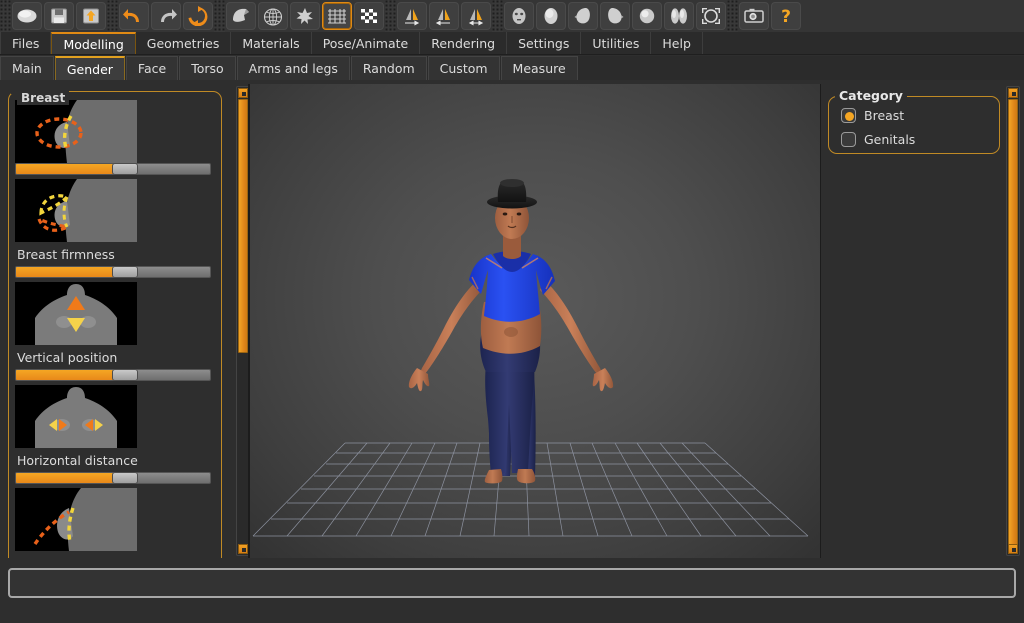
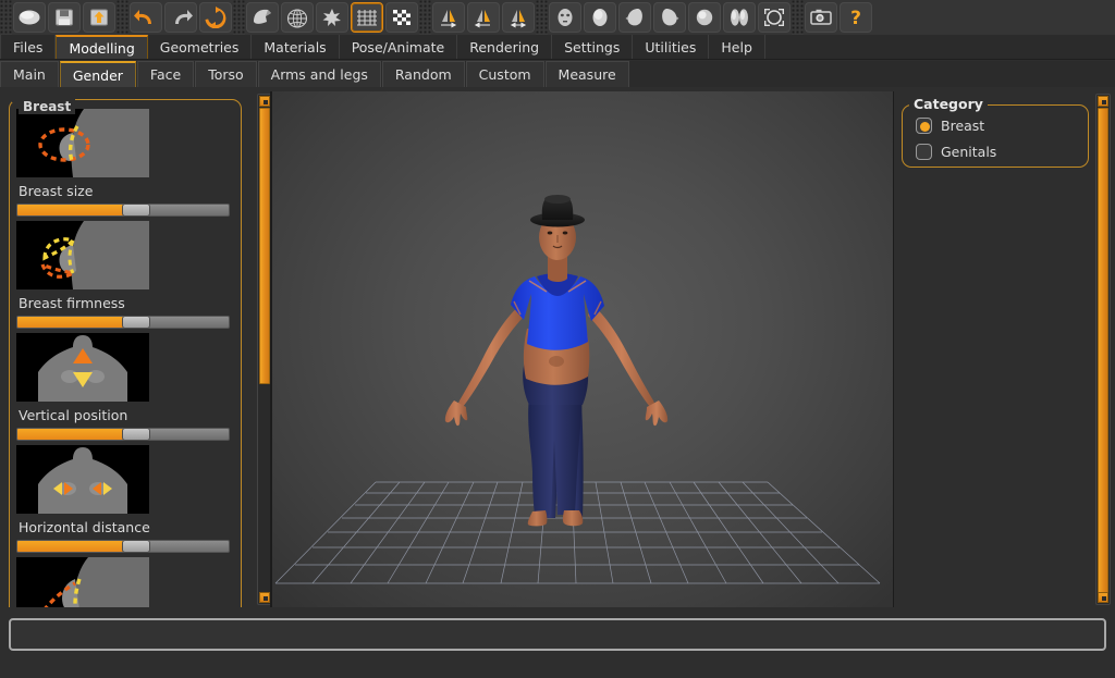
  ?
  Files
  Modelling
  Geometries
  Materials
  Pose/Animate
  Rendering
  Settings
  Utilities
  Help
  Main
  Gender
  Face
  Torso
  Arms and legs
  Random
  Custom
  Measure
  Breast
+ Breast size
  Breast firmness
  Vertical position
  Horizontal distance
  Category
  Breast
  Genitals
